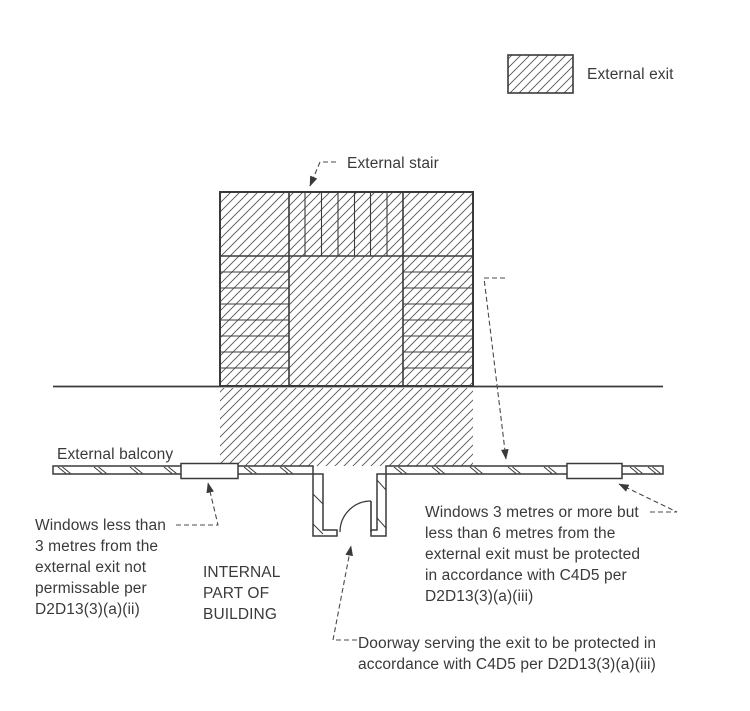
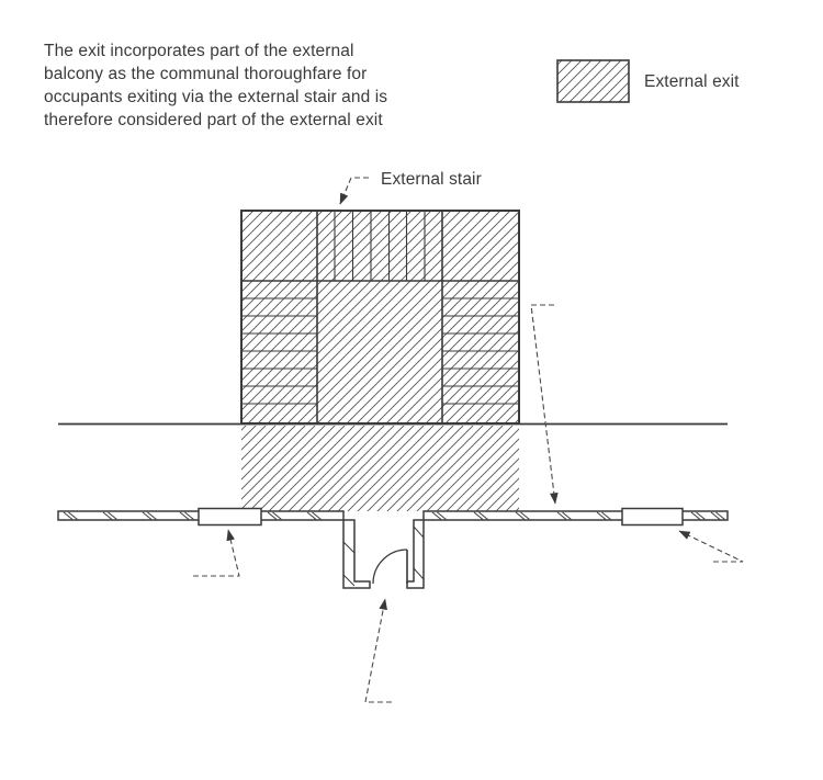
+ The exit incorporates part of the external
+ balcony as the communal thoroughfare for
+ occupants exiting via the external stair and is
+ therefore considered part of the external exit
  External exit
  External stair
- External balcony
- Windows less than
- 3 metres from the
- external exit not
- permissable per
- D2D13(3)(a)(ii)
- INTERNAL
- PART OF
- BUILDING
- Windows 3 metres or more but
- less than 6 metres from the
- external exit must be protected
- in accordance with C4D5 per
- D2D13(3)(a)(iii)
- Doorway serving the exit to be protected in
- accordance with C4D5 per D2D13(3)(a)(iii)
